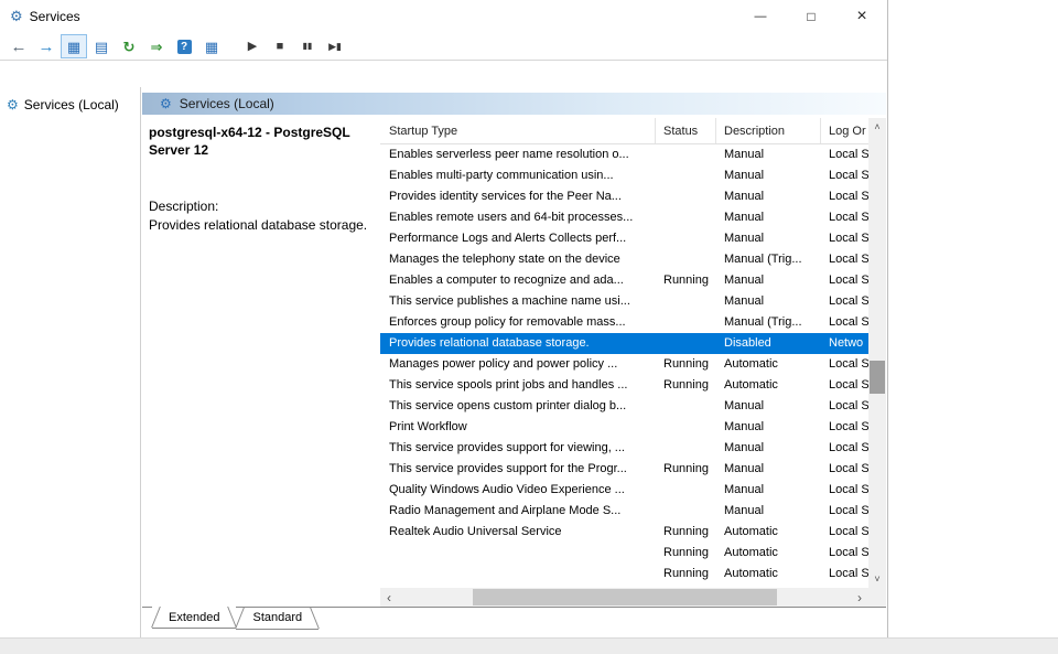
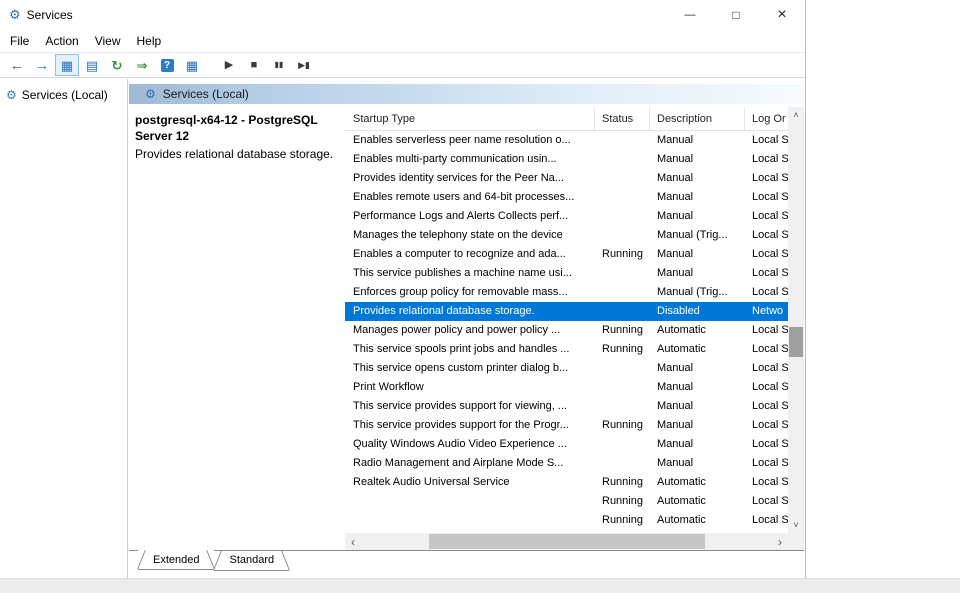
  ⚙
  Services
  —
  □
  ×
+ File
+ Action
+ View
+ Help
  ←
  →
  ▦
  ▤
  ↻
  ⇒
  ?
  ▦
  ▶
  ■
  ▮▮
  ▶▮
  ⚙
  Services (Local)
  ⚙
  Services (Local)
  postgresql-x64-12 - PostgreSQL Server 12
- Description:
  Provides relational database storage.
  Startup Type
  Status
  Description
  Log Or
  Enables serverless peer name resolution o...
  Manual
  Local S
  Enables multi-party communication usin...
  Manual
  Local S
  Provides identity services for the Peer Na...
  Manual
  Local S
  Enables remote users and 64-bit processes...
  Manual
  Local S
  Performance Logs and Alerts Collects perf...
  Manual
  Local S
  Manages the telephony state on the device
  Manual (Trig...
  Local S
  Enables a computer to recognize and ada...
  Running
  Manual
  Local S
  This service publishes a machine name usi...
  Manual
  Local S
  Enforces group policy for removable mass...
  Manual (Trig...
  Local S
  Provides relational database storage.
  Disabled
  Netwo
  Manages power policy and power policy ...
  Running
  Automatic
  Local S
  This service spools print jobs and handles ...
  Running
  Automatic
  Local S
  This service opens custom printer dialog b...
  Manual
  Local S
  Print Workflow
  Manual
  Local S
  This service provides support for viewing, ...
  Manual
  Local S
  This service provides support for the Progr...
  Running
  Manual
  Local S
  Quality Windows Audio Video Experience ...
  Manual
  Local S
  Radio Management and Airplane Mode S...
  Manual
  Local S
  Realtek Audio Universal Service
  Running
  Automatic
  Local S
  Running
  Automatic
  Local S
  Running
  Automatic
  Local S
  ˄
  ˅
  ‹
  ›
  Extended
  Standard
